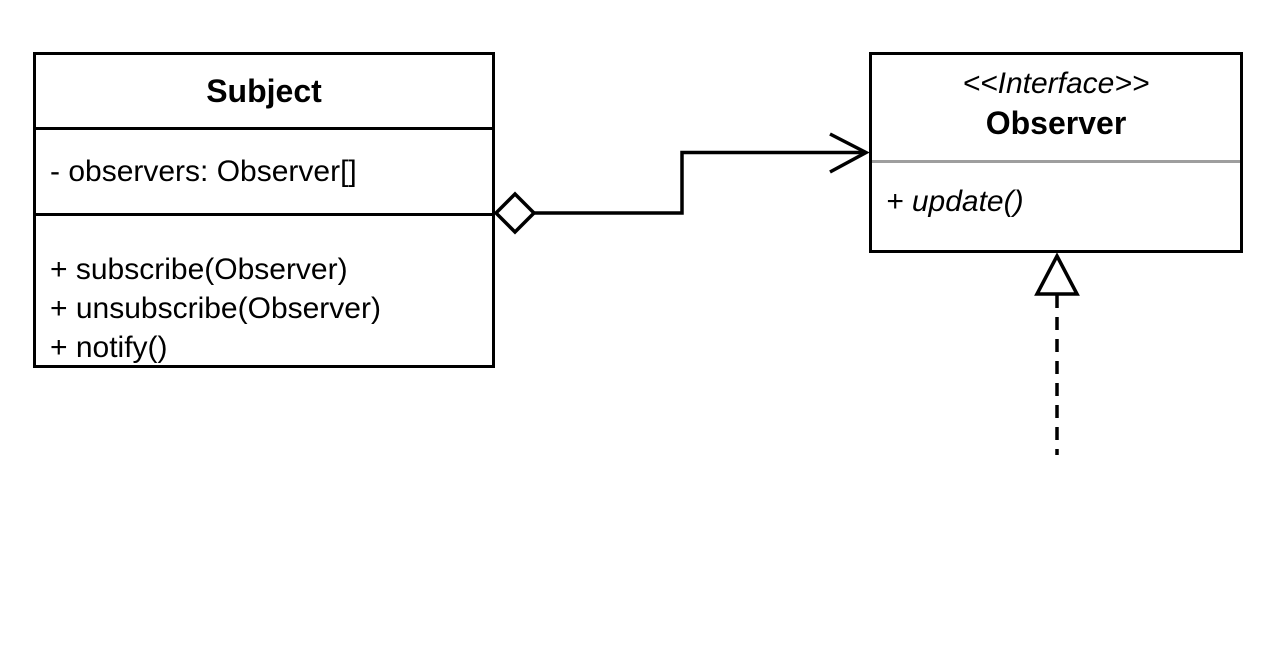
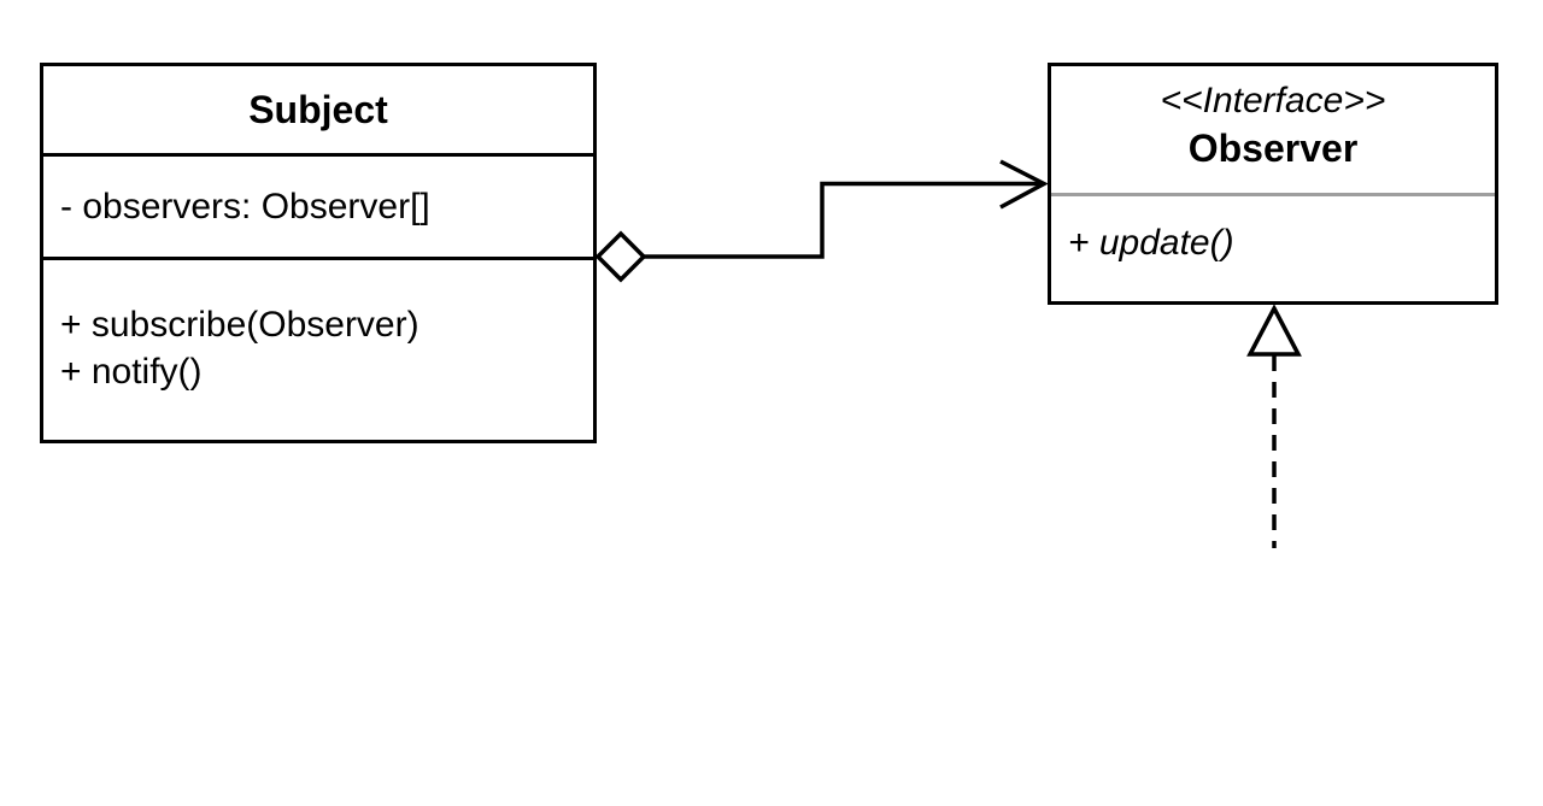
  Subject
  - observers: Observer[]
  + subscribe(Observer)
- + unsubscribe(Observer)
  + notify()
  <<Interface>>
  Observer
  + update()
